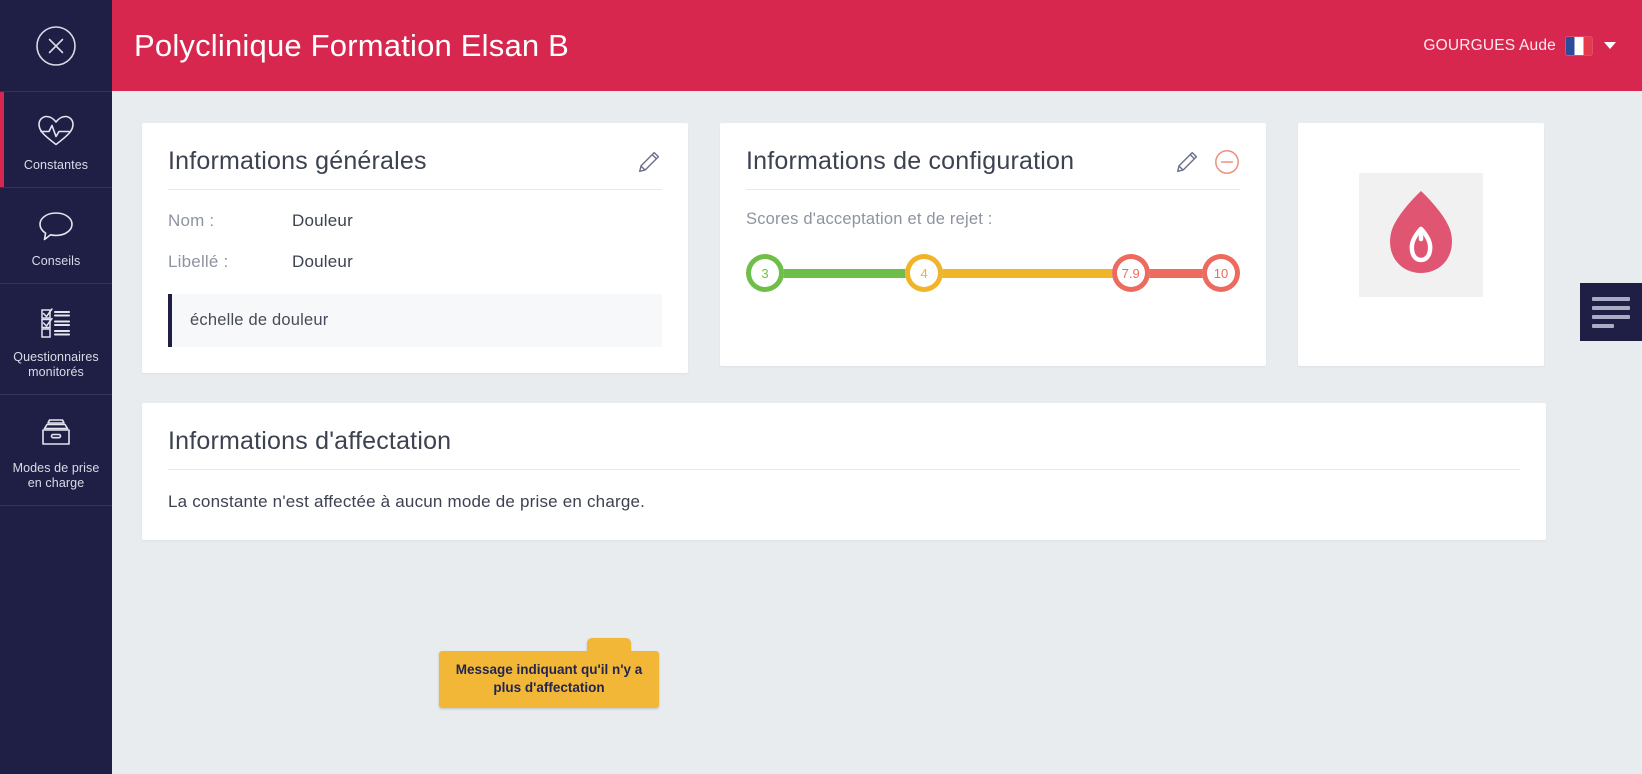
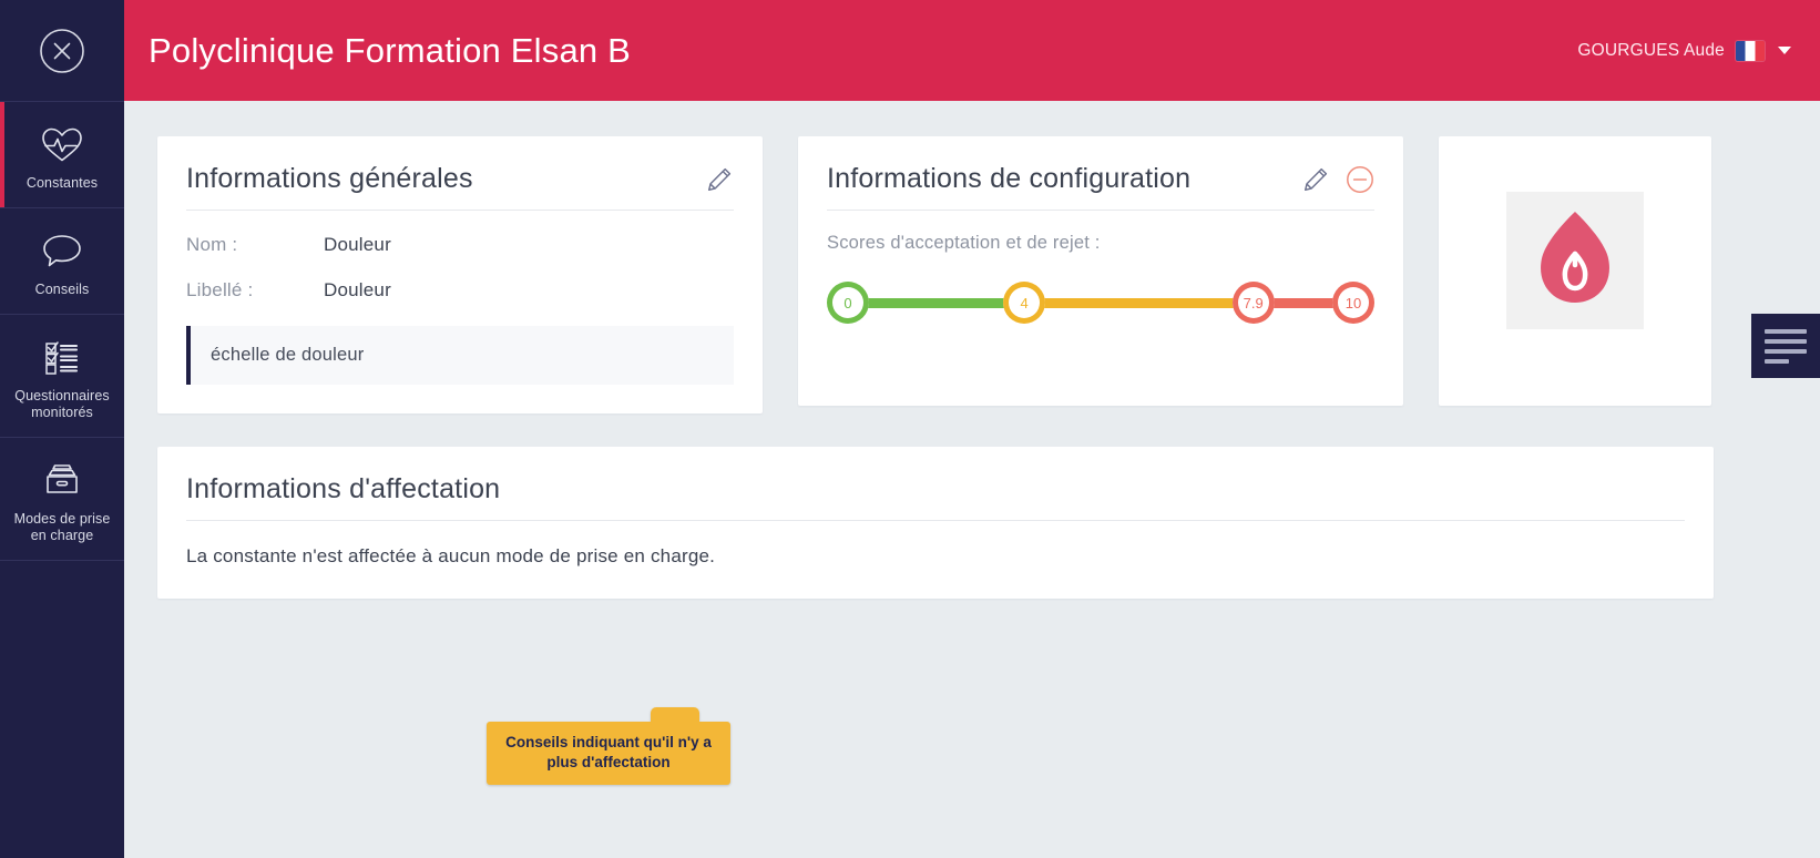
  Constantes
  Conseils
  Questionnaires monitorés
  Modes de prise en charge
  Polyclinique Formation Elsan B
  GOURGUES Aude
  Informations générales
  Nom :
  Douleur
  Libellé :
  Douleur
  échelle de douleur
  Informations de configuration
  Scores d'acceptation et de rejet :
- 3
+ 0
  4
  7.9
  10
  Informations d'affectation
  La constante n'est affectée à aucun mode de prise en charge.
- Message indiquant qu'il n'y a plus d'affectation
+ Conseils indiquant qu'il n'y a plus d'affectation
